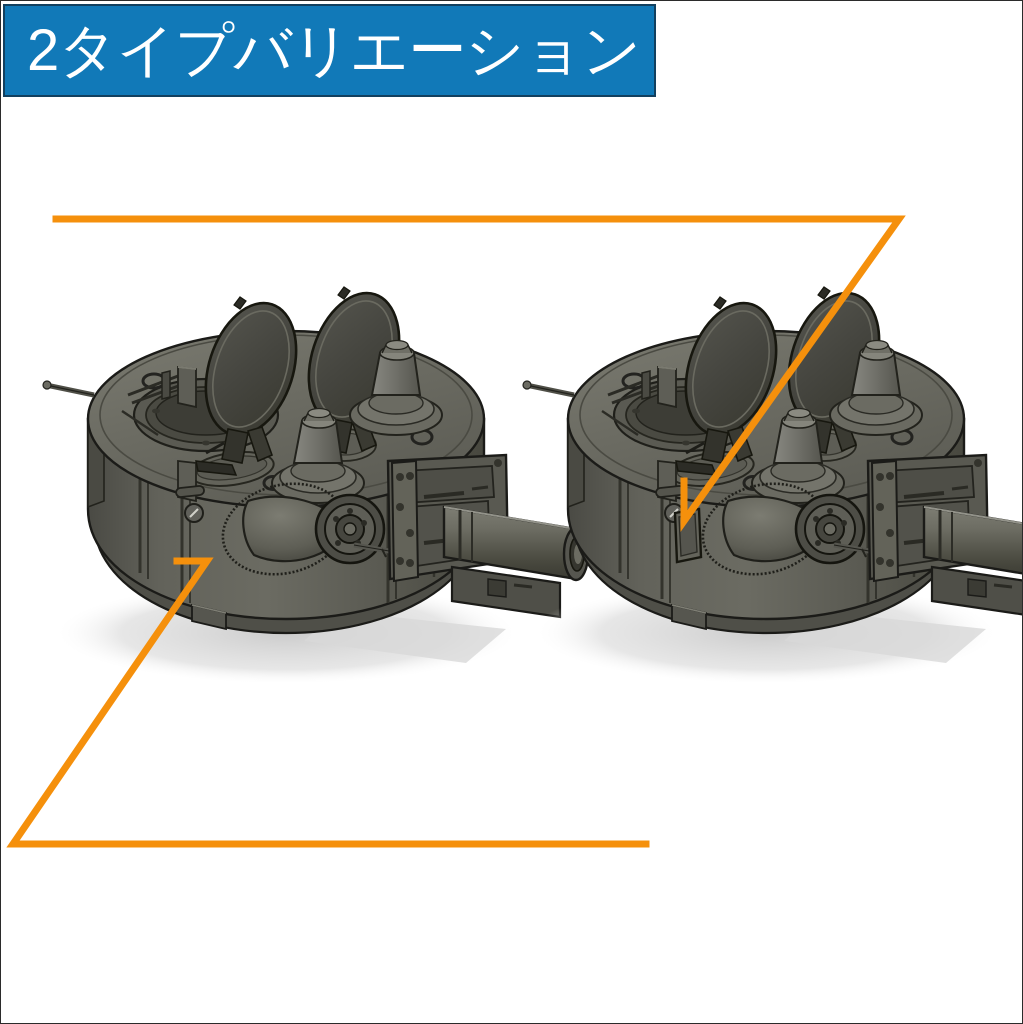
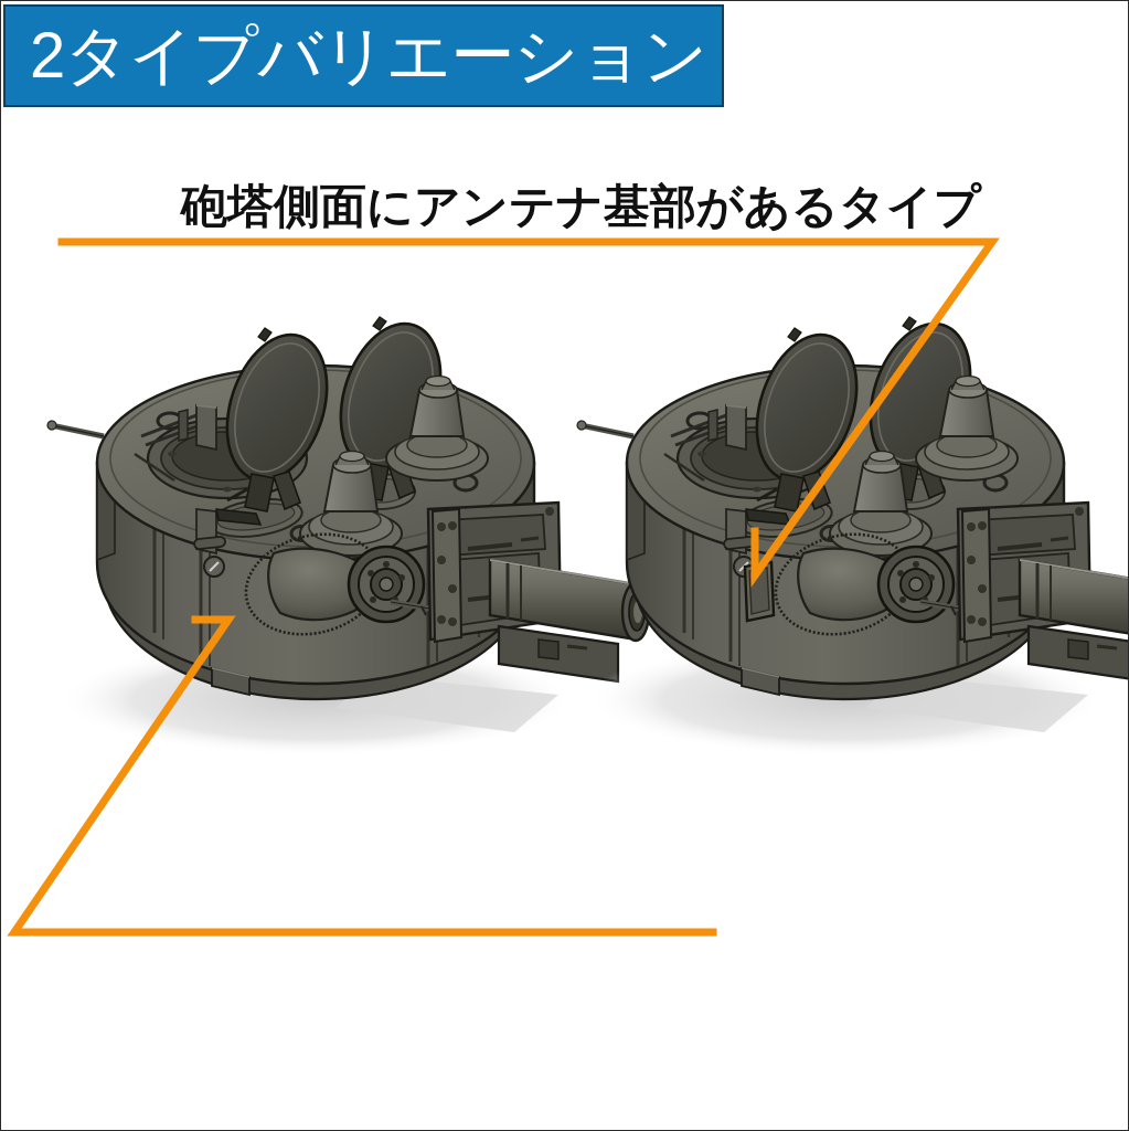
  2タイプバリエーション
+ 砲塔側面にアンテナ基部があるタイプ
